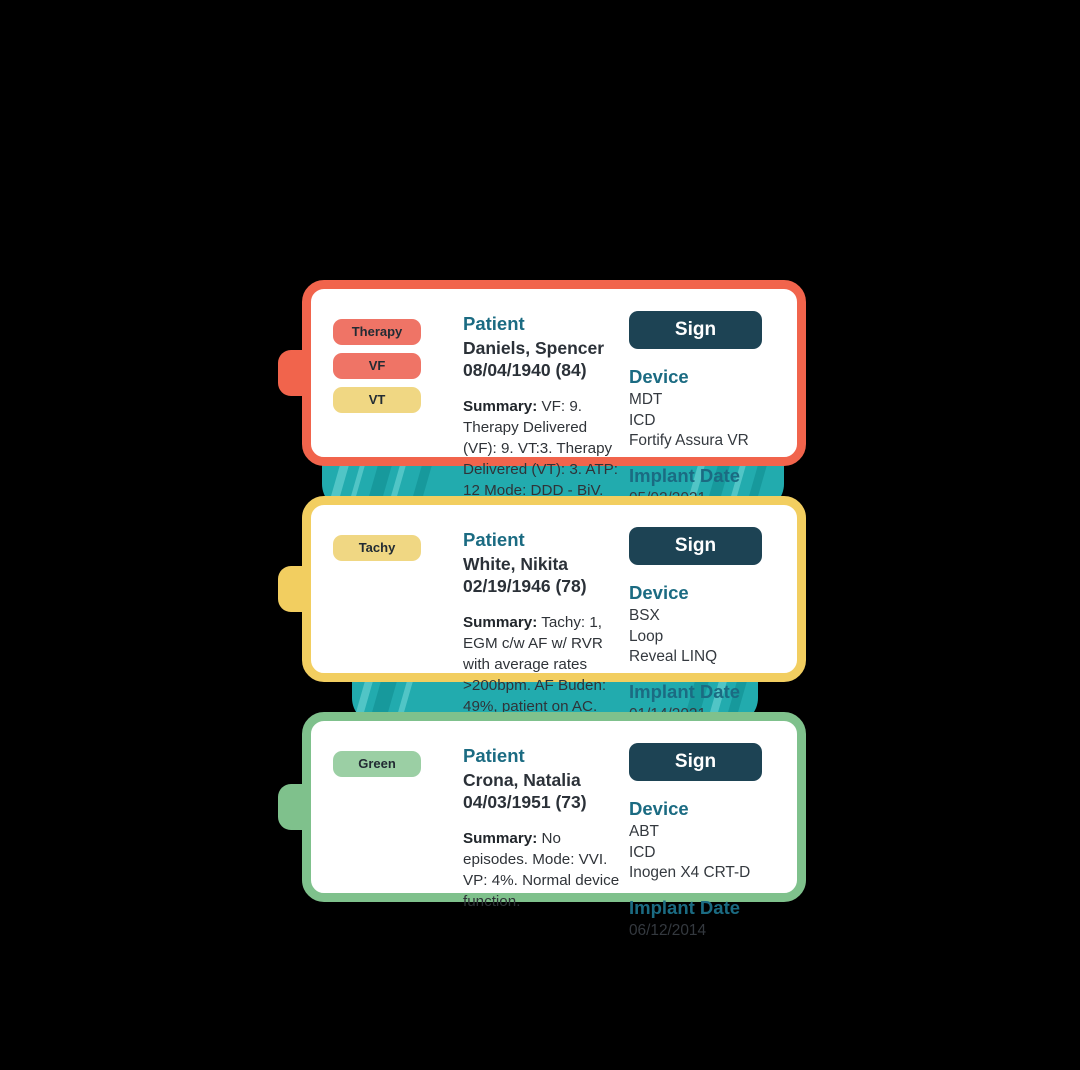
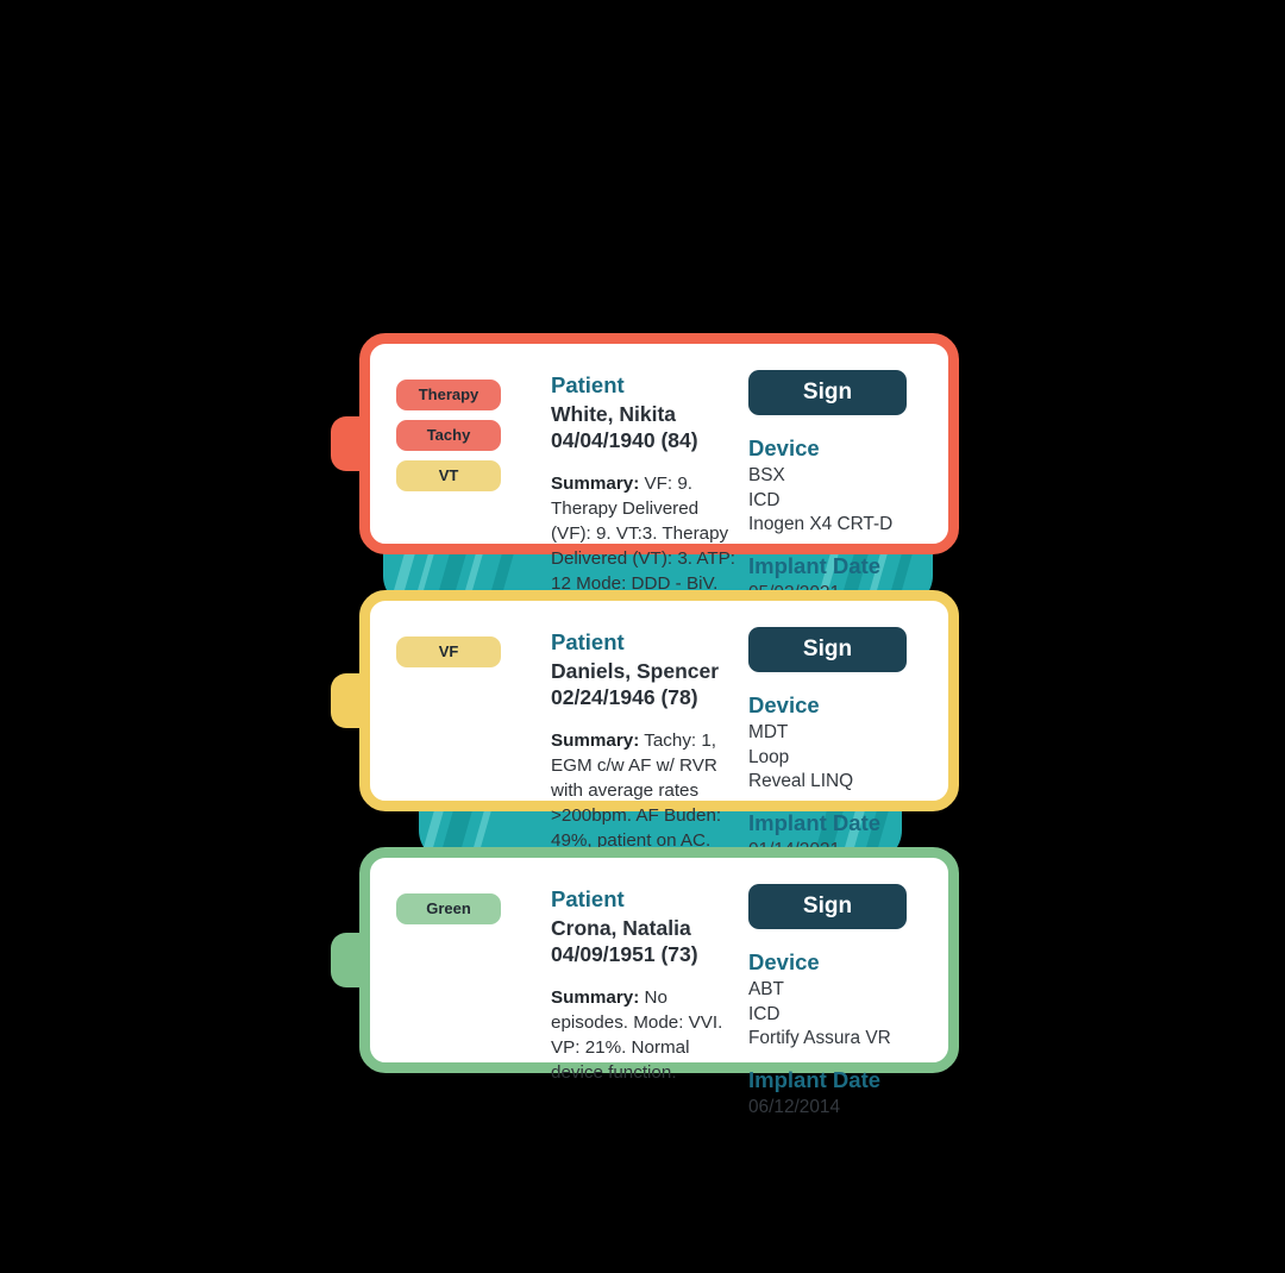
  Therapy
- VF
+ Tachy
  VT
  Patient
- Daniels, Spencer
+ White, Nikita
- 08/04/1940 (84)
+ 04/04/1940 (84)
  Summary: VF: 9. Therapy Delivered (VF): 9. VT:3. Therapy Delivered (VT): 3. ATP: 12 Mode: DDD - BiV.
  Sign
  Device
- MDT
+ BSX
  ICD
- Fortify Assura VR
+ Inogen X4 CRT-D
  Implant Date
- Tachy
+ VF
  Patient
- White, Nikita
+ Daniels, Spencer
- 02/19/1946 (78)
+ 02/24/1946 (78)
  Summary: Tachy: 1, EGM c/w AF w/ RVR with average rates >200bpm. AF Buden: 49%, patient on AC.
  Sign
  Device
- BSX
+ MDT
  Loop
  Reveal LINQ
  Implant Date
  Green
  Patient
  Crona, Natalia
- 04/03/1951 (73)
+ 04/09/1951 (73)
- Summary: No episodes. Mode: VVI. VP: 4%. Normal device function.
+ Summary: No episodes. Mode: VVI. VP: 21%. Normal device function.
  Sign
  Device
  ABT
  ICD
- Inogen X4 CRT-D
+ Fortify Assura VR
  Implant Date
  06/12/2014
